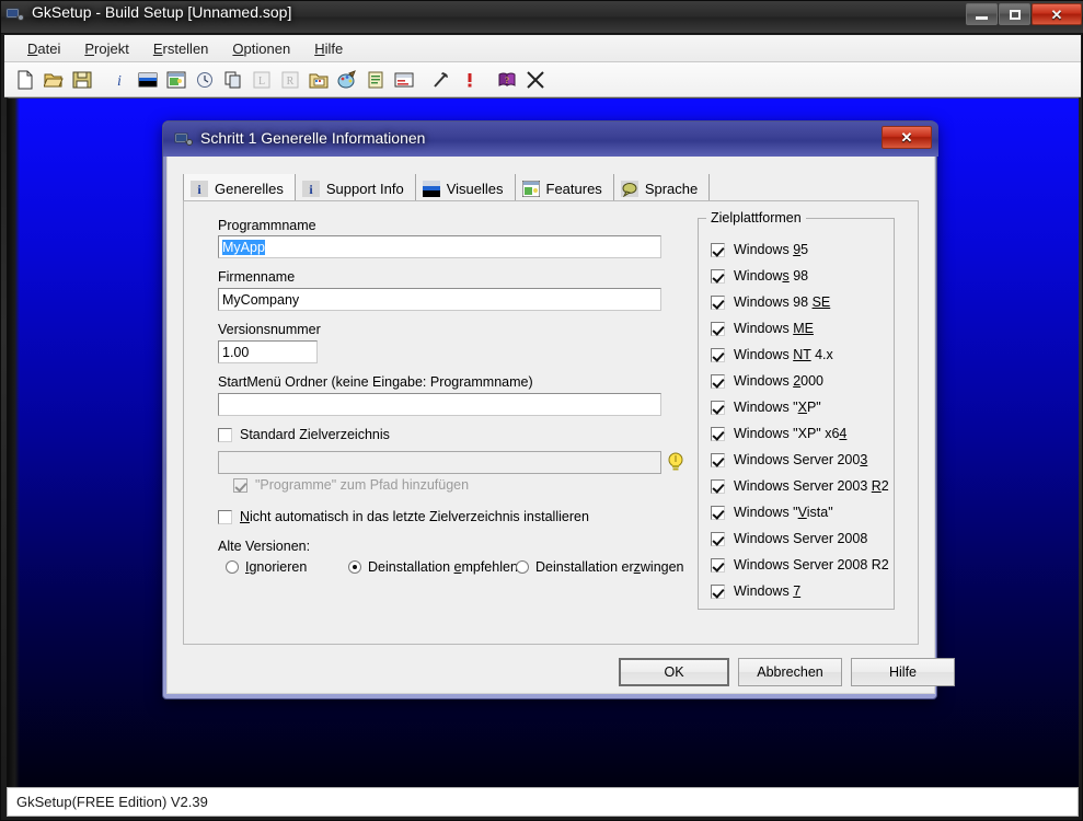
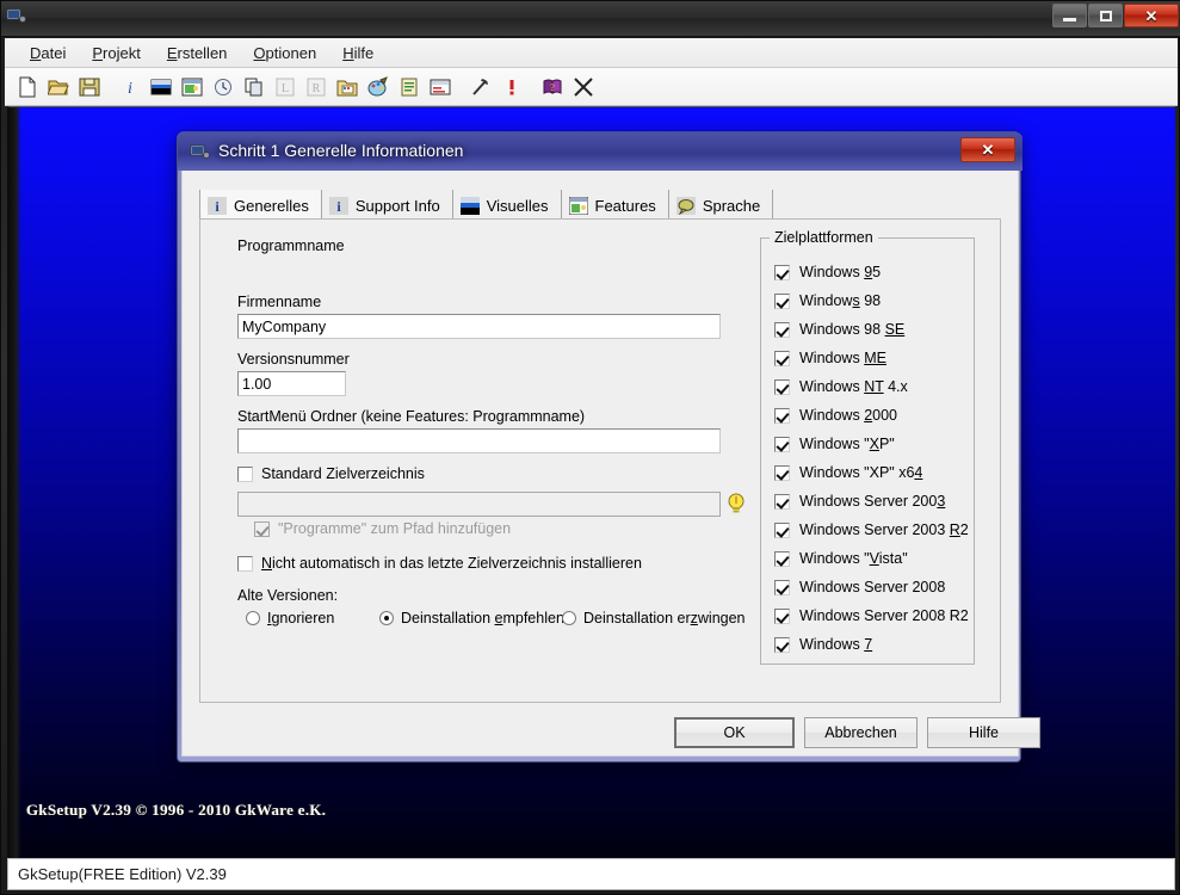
- GkSetup - Build Setup [Unnamed.sop]
  ✕
  Datei
  Projekt
  Erstellen
  Optionen
  Hilfe
  i
  L
  R
  ?
+ GkSetup V2.39 © 1996 - 2010 GkWare e.K.
  Schritt 1 Generelle Informationen
  ✕
  i
  Generelles
  i
  Support Info
  Visuelles
  Features
  Sprache
  Programmname
- MyApp
  Firmenname
  MyCompany
  Versionsnummer
  1.00
- StartMenü Ordner (keine Eingabe: Programmname)
+ StartMenü Ordner (keine Features: Programmname)
  Standard Zielverzeichnis
  "Programme" zum Pfad hinzufügen
  Nicht automatisch in das letzte Zielverzeichnis installieren
  Alte Versionen:
  Ignorieren
  Deinstallation empfehlen
  Deinstallation erzwingen
  Zielplattformen
  Windows 95
  Windows 98
  Windows 98 SE
  Windows ME
  Windows NT 4.x
  Windows 2000
  Windows "XP"
  Windows "XP" x64
  Windows Server 2003
  Windows Server 2003 R2
  Windows "Vista"
  Windows Server 2008
  Windows Server 2008 R2
  Windows 7
  OK
  Abbrechen
  Hilfe
  GkSetup(FREE Edition) V2.39
